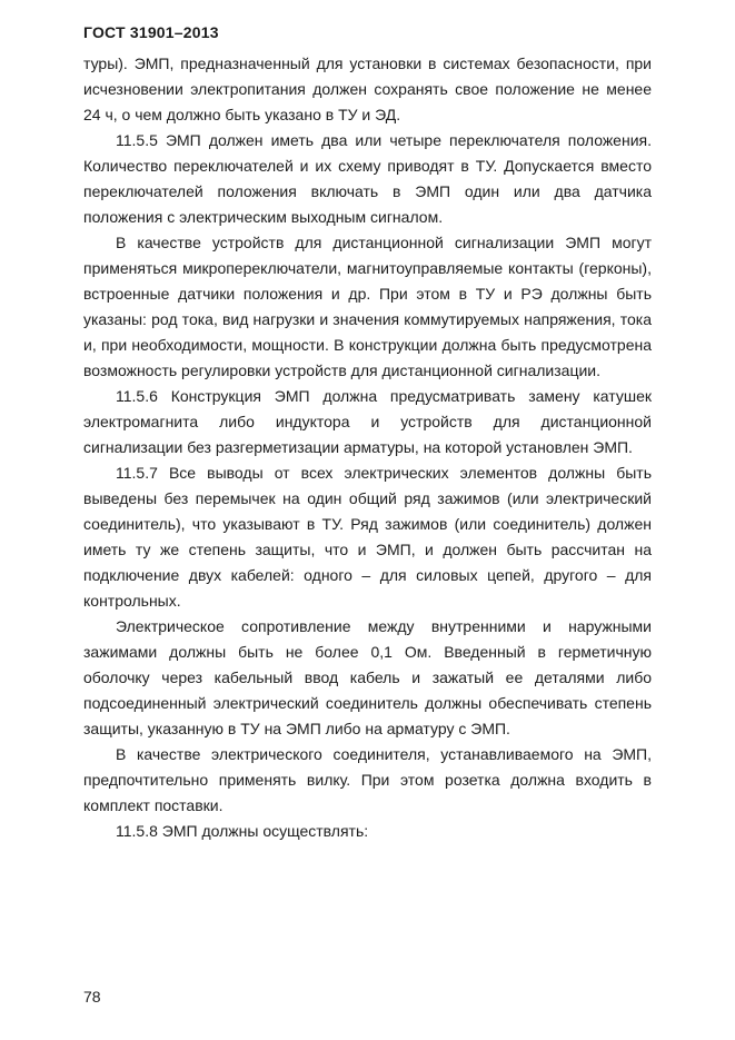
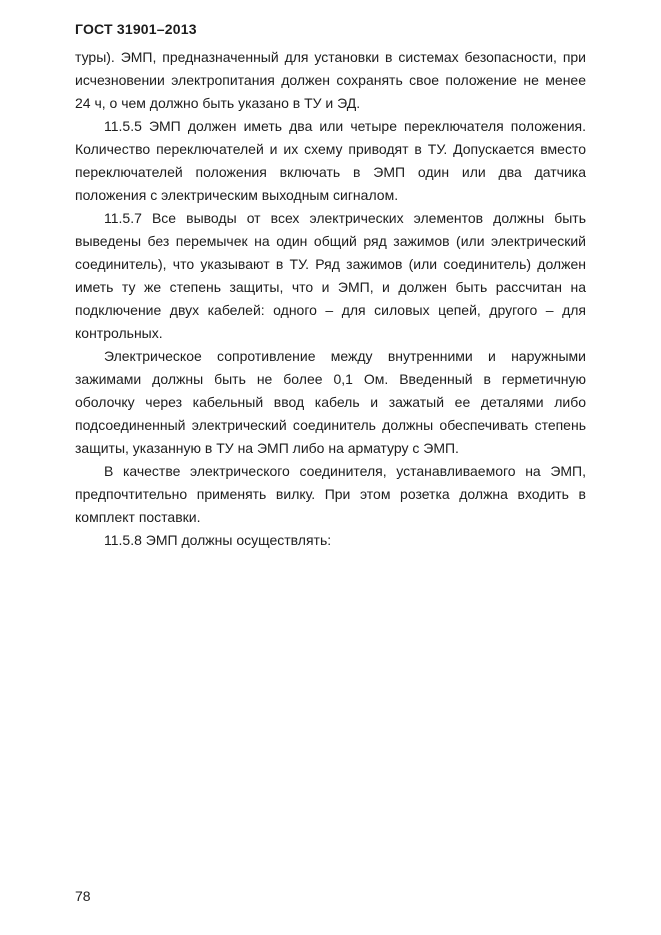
  ГОСТ 31901–2013
  туры). ЭМП, предназначенный для установки в системах безопасности, при исчезновении электропитания должен сохранять свое положение не менее 24 ч, о чем должно быть указано в ТУ и ЭД.
  11.5.5 ЭМП должен иметь два или четыре переключателя положения. Количество переключателей и их схему приводят в ТУ. Допускается вместо переключателей положения включать в ЭМП один или два датчика положения с электрическим выходным сигналом.
- В качестве устройств для дистанционной сигнализации ЭМП могут применяться микропереключатели, магнитоуправляемые контакты (герконы), встроенные датчики положения и др. При этом в ТУ и РЭ должны быть указаны: род тока, вид нагрузки и значения коммутируемых напряжения, тока и, при необходимости, мощности. В конструкции должна быть предусмотрена возможность регулировки устройств для дистанционной сигнализации.
- 11.5.6 Конструкция ЭМП должна предусматривать замену катушек электромагнита либо индуктора и устройств для дистанционной сигнализации без разгерметизации арматуры, на которой установлен ЭМП.
  11.5.7 Все выводы от всех электрических элементов должны быть выведены без перемычек на один общий ряд зажимов (или электрический соединитель), что указывают в ТУ. Ряд зажимов (или соединитель) должен иметь ту же степень защиты, что и ЭМП, и должен быть рассчитан на подключение двух кабелей: одного – для силовых цепей, другого – для контрольных.
  Электрическое сопротивление между внутренними и наружными зажимами должны быть не более 0,1 Ом. Введенный в герметичную оболочку через кабельный ввод кабель и зажатый ее деталями либо подсоединенный электрический соединитель должны обеспечивать степень защиты, указанную в ТУ на ЭМП либо на арматуру с ЭМП.
  В качестве электрического соединителя, устанавливаемого на ЭМП, предпочтительно применять вилку. При этом розетка должна входить в комплект поставки.
  11.5.8 ЭМП должны осуществлять:
  78
